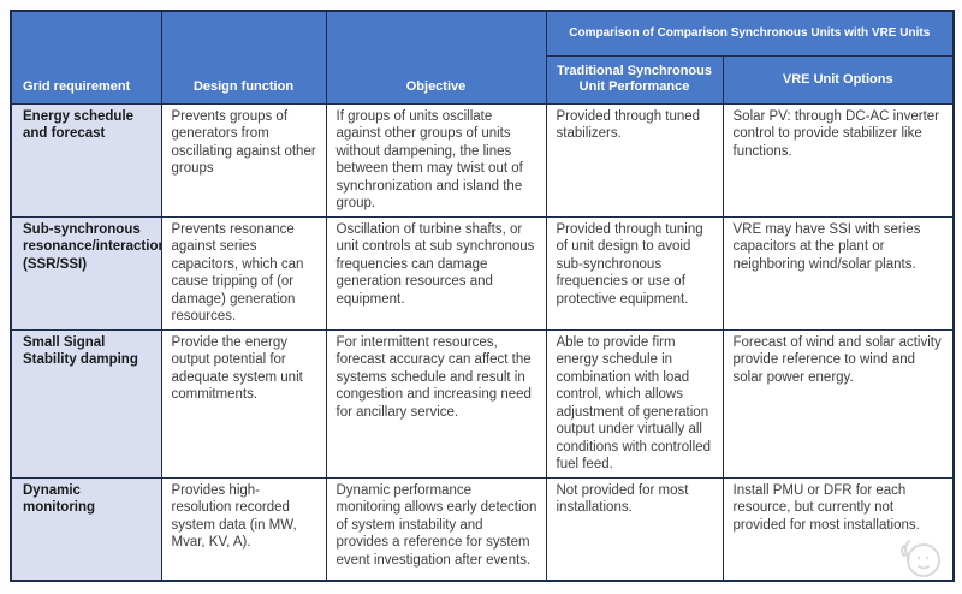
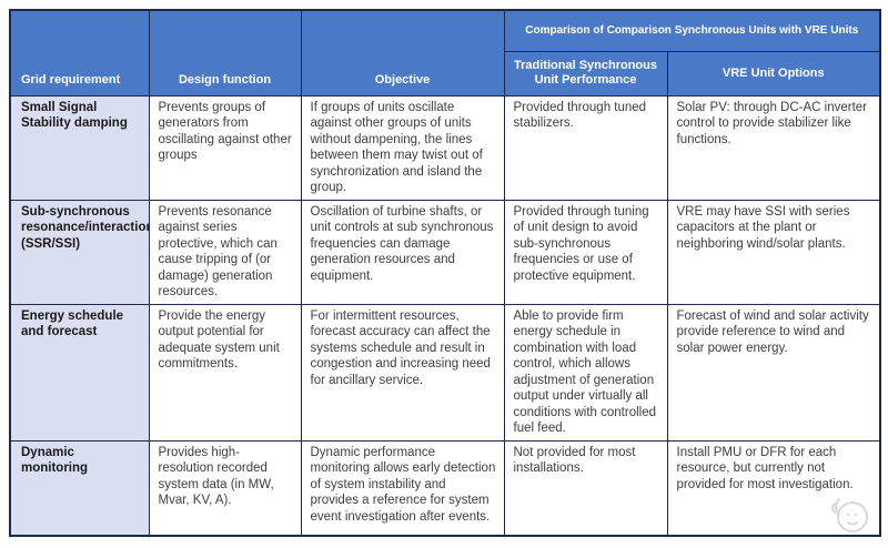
  Grid requirement	Design function	Objective	Comparison of Comparison Synchronous Units with VRE Units
  Traditional Synchronous Unit Performance	VRE Unit Options
- Energy schedule and forecast	Prevents groups of generators from oscillating against other groups	If groups of units oscillate against other groups of units without dampening, the lines between them may twist out of synchronization and island the group.	Provided through tuned stabilizers.	Solar PV: through DC-AC inverter control to provide stabilizer like functions.
+ Small Signal Stability damping	Prevents groups of generators from oscillating against other groups	If groups of units oscillate against other groups of units without dampening, the lines between them may twist out of synchronization and island the group.	Provided through tuned stabilizers.	Solar PV: through DC-AC inverter control to provide stabilizer like functions.
- Sub-synchronous resonance/interactio (SSR/SSI)	Prevents resonance against series capacitors, which can cause tripping of (or damage) generation resources.	Oscillation of turbine shafts, or unit controls at sub synchronous frequencies can damage generation resources and equipment.	Provided through tuning of unit design to avoid sub-synchronous frequencies or use of protective equipment.	VRE may have SSI with series capacitors at the plant or neighboring wind/solar plants.
+ Sub-synchronous resonance/interactio (SSR/SSI)	Prevents resonance against series protective, which can cause tripping of (or damage) generation resources.	Oscillation of turbine shafts, or unit controls at sub synchronous frequencies can damage generation resources and equipment.	Provided through tuning of unit design to avoid sub-synchronous frequencies or use of protective equipment.	VRE may have SSI with series capacitors at the plant or neighboring wind/solar plants.
- Small Signal Stability damping	Provide the energy output potential for adequate system unit commitments.	For intermittent resources, forecast accuracy can affect the systems schedule and result in congestion and increasing need for ancillary service.	Able to provide firm energy schedule in combination with load control, which allows adjustment of generation output under virtually all conditions with controlled fuel feed.	Forecast of wind and solar activity provide reference to wind and solar power energy.
+ Energy schedule and forecast	Provide the energy output potential for adequate system unit commitments.	For intermittent resources, forecast accuracy can affect the systems schedule and result in congestion and increasing need for ancillary service.	Able to provide firm energy schedule in combination with load control, which allows adjustment of generation output under virtually all conditions with controlled fuel feed.	Forecast of wind and solar activity provide reference to wind and solar power energy.
- Dynamic monitoring	Provides high-resolution recorded system data (in MW, Mvar, KV, A).	Dynamic performance monitoring allows early detection of system instability and provides a reference for system event investigation after events.	Not provided for most installations.	Install PMU or DFR for each resource, but currently not provided for most installations.
+ Dynamic monitoring	Provides high-resolution recorded system data (in MW, Mvar, KV, A).	Dynamic performance monitoring allows early detection of system instability and provides a reference for system event investigation after events.	Not provided for most installations.	Install PMU or DFR for each resource, but currently not provided for most investigation.
